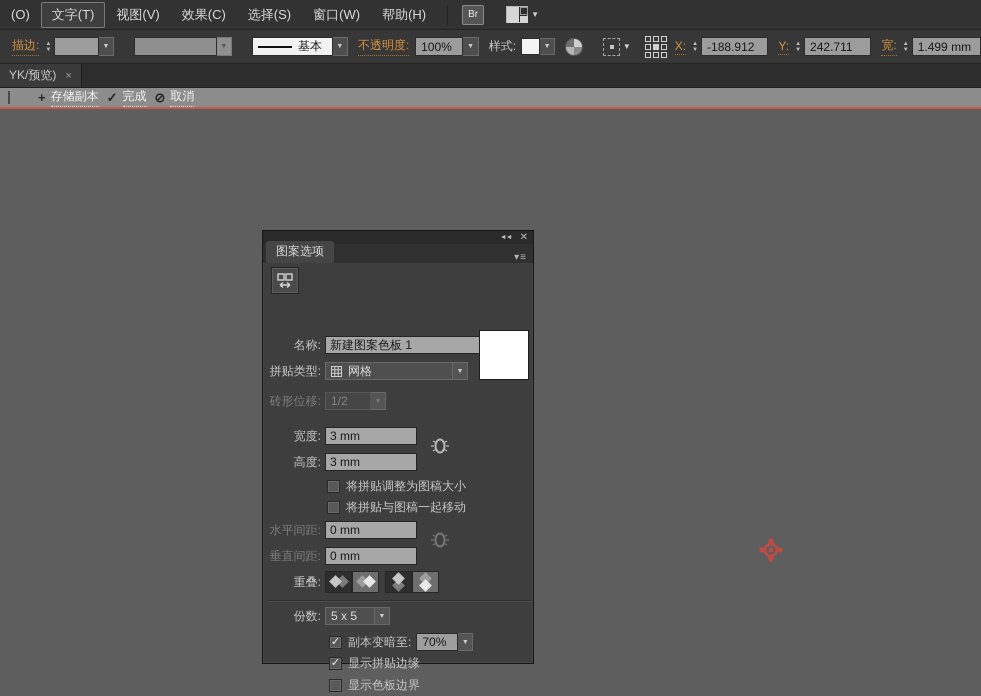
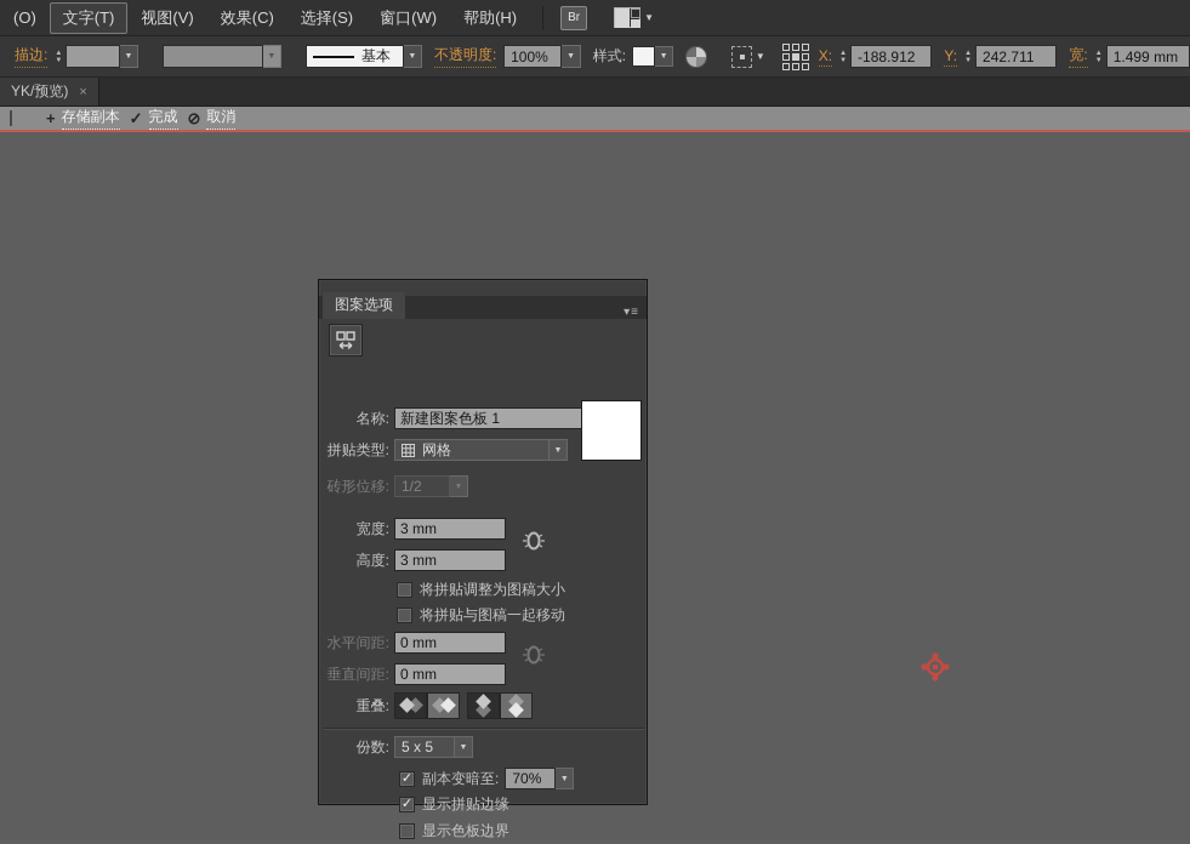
  (O)
  文字(T)
  视图(V)
  效果(C)
  选择(S)
  窗口(W)
  帮助(H)
  Br
  ▼
  描边:
  基本
  不透明度:
  100%
  样式:
  ▼
  X:
  -188.912
  Y:
  242.711
  宽:
  1.499 mm
  YK/预览)
  ×
  +
  存储副本
  ✓
  完成
  ⊘
  取消
- ✕
  图案选项
  ▾≡
  名称:
  新建图案色板 1
  拼贴类型:
  网格
  砖形位移:
  1/2
  宽度:
  3 mm
  高度:
  3 mm
  将拼贴调整为图稿大小
  将拼贴与图稿一起移动
  水平间距:
  0 mm
  垂直间距:
  0 mm
  重叠:
  份数:
  5 x 5
  ✓
  副本变暗至:
  70%
  ✓
  显示拼贴边缘
  显示色板边界
